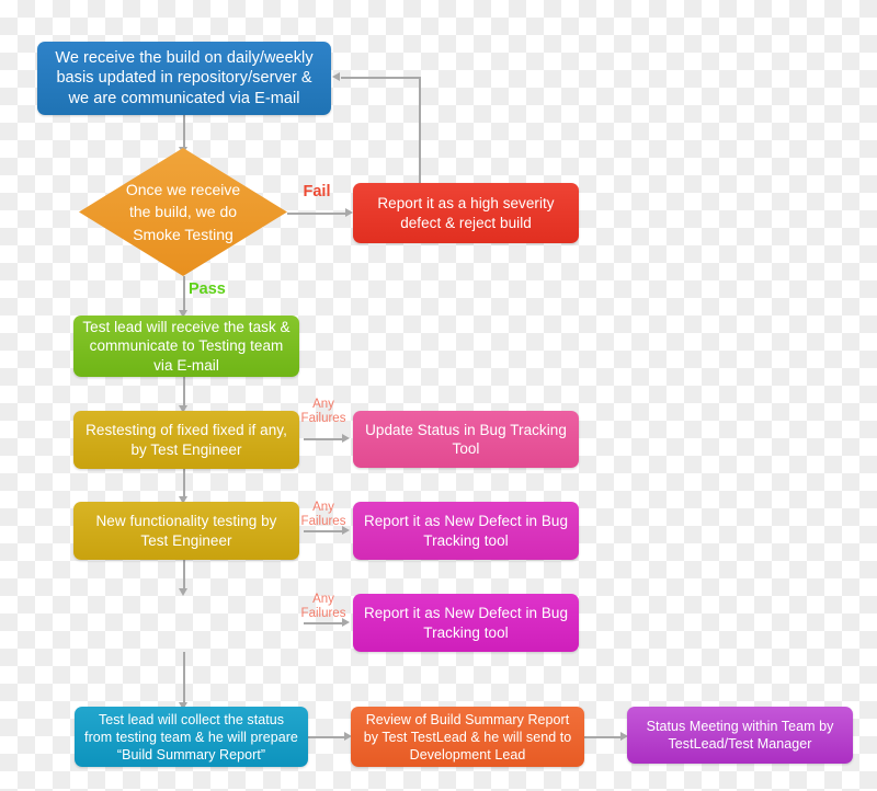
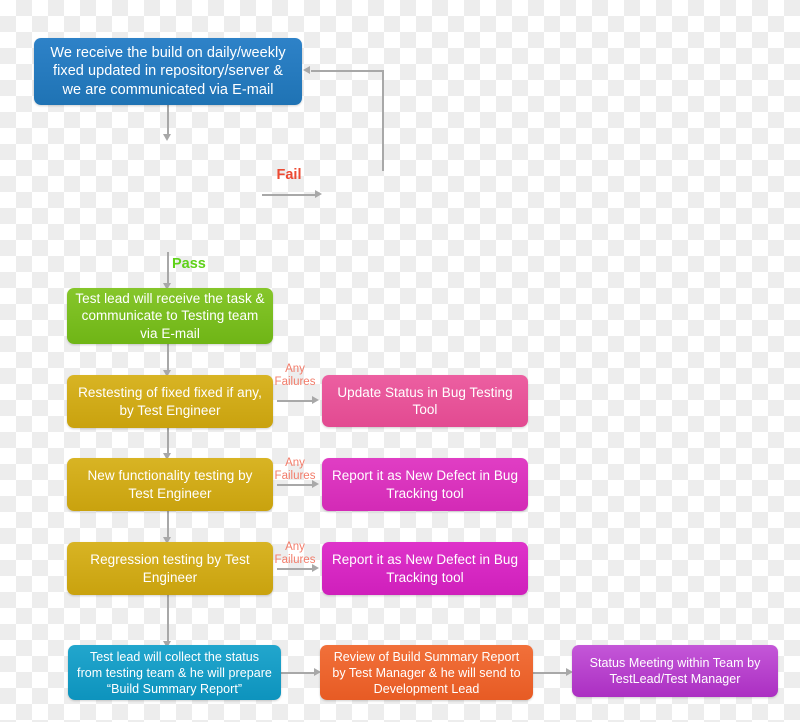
  Fail
  Pass
  Any
  Failures
  Any
  Failures
  Any
  Failures
- We receive the build on daily/weekly basis updated in repository/server & we are communicated via E-mail
+ We receive the build on daily/weekly fixed updated in repository/server & we are communicated via E-mail
- Once we receive the build, we do Smoke Testing
- Report it as a high severity defect & reject build
  Test lead will receive the task & communicate to Testing team via E-mail
  Restesting of fixed fixed if any, by Test Engineer
- Update Status in Bug Tracking Tool
+ Update Status in Bug Testing Tool
  New functionality testing by Test Engineer
  Report it as New Defect in Bug Tracking tool
+ Regression testing by Test Engineer
  Report it as New Defect in Bug Tracking tool
  Test lead will collect the status from testing team & he will prepare “Build Summary Report”
- Review of Build Summary Report by Test TestLead & he will send to Development Lead
+ Review of Build Summary Report by Test Manager & he will send to Development Lead
  Status Meeting within Team by TestLead/Test Manager
